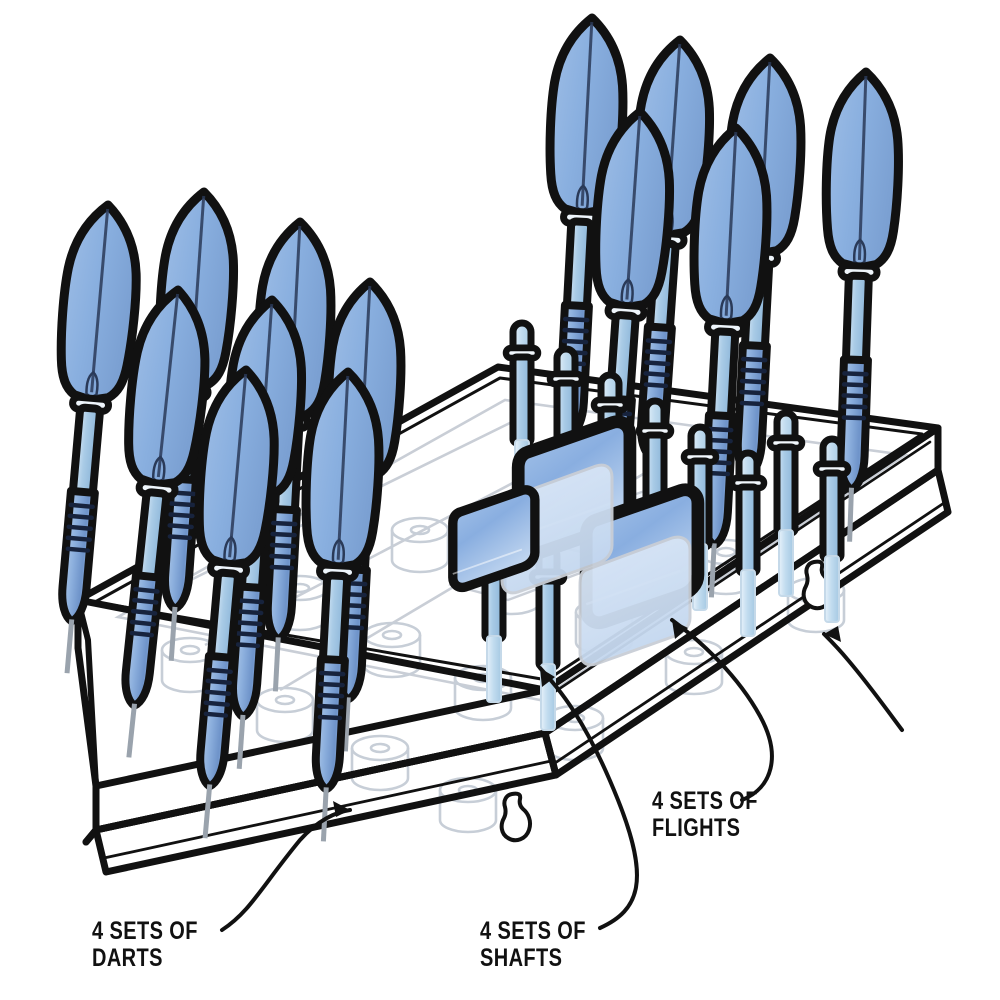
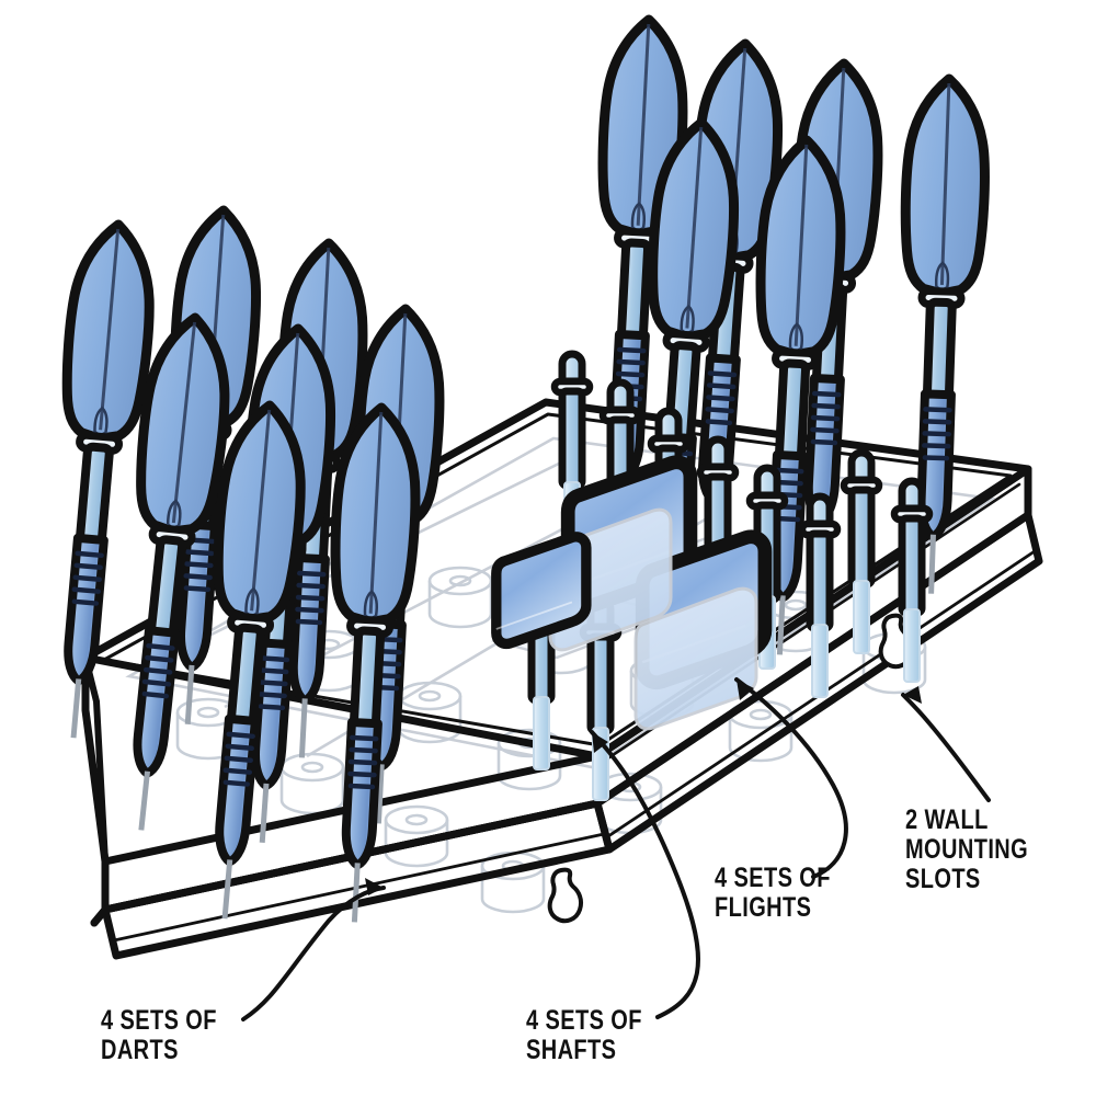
  4 SETS OF
  DARTS
  4 SETS OF
  SHAFTS
  4 SETS OF
  FLIGHTS
+ 2 WALL
+ MOUNTING
+ SLOTS
